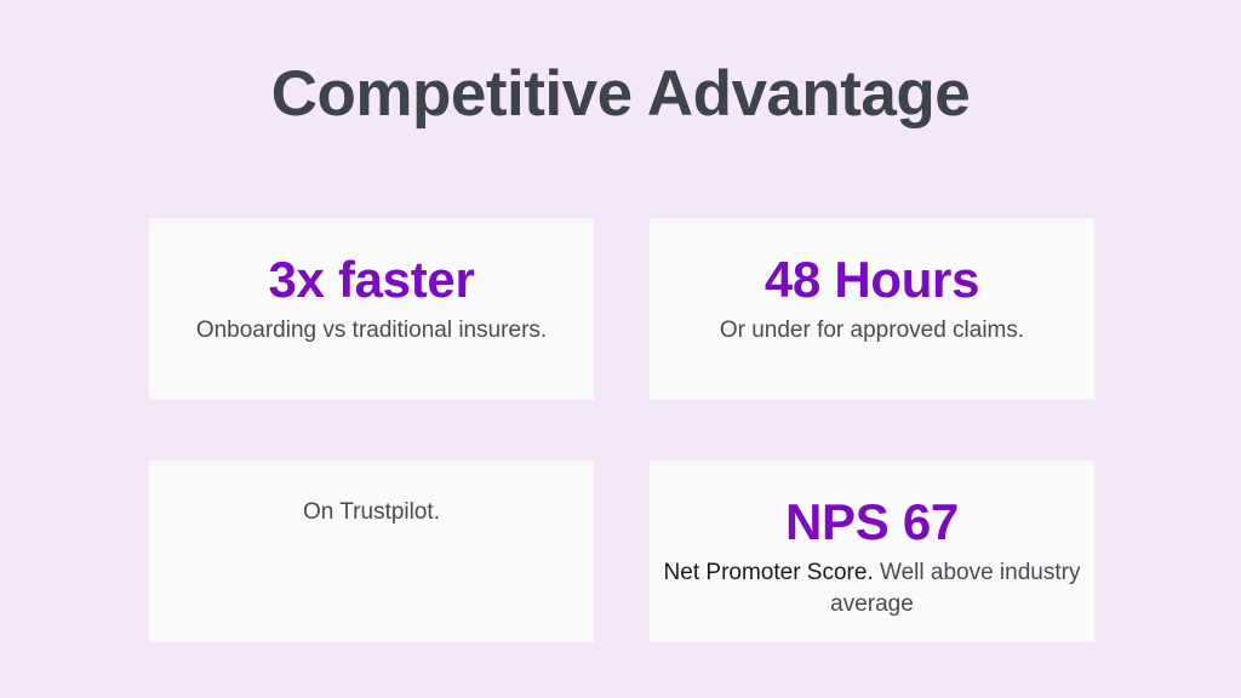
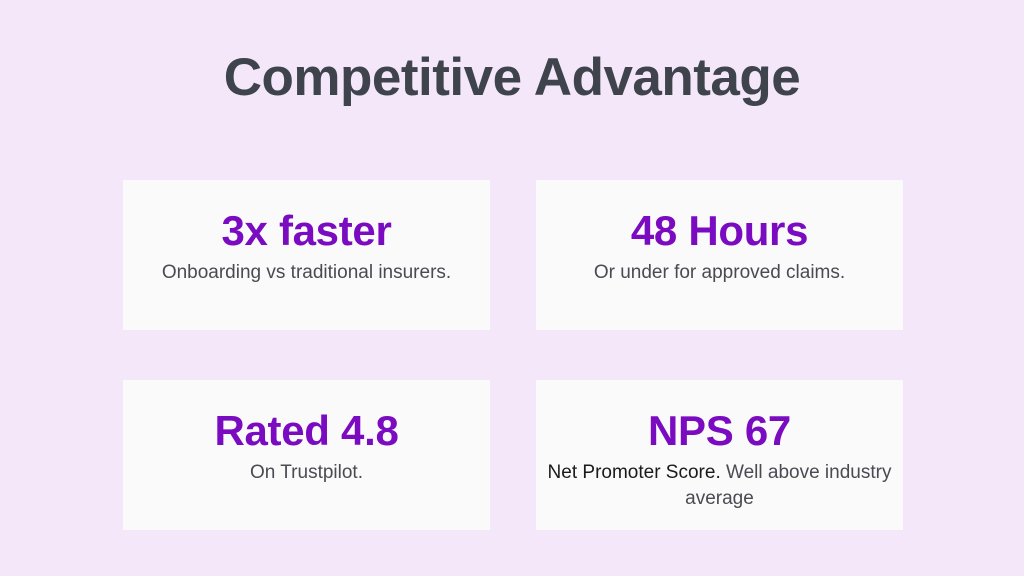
  Competitive Advantage
  3x faster
  Onboarding vs traditional insurers.
  48 Hours
  Or under for approved claims.
+ Rated 4.8
  On Trustpilot.
  NPS 67
  Net Promoter Score. Well above industry average
